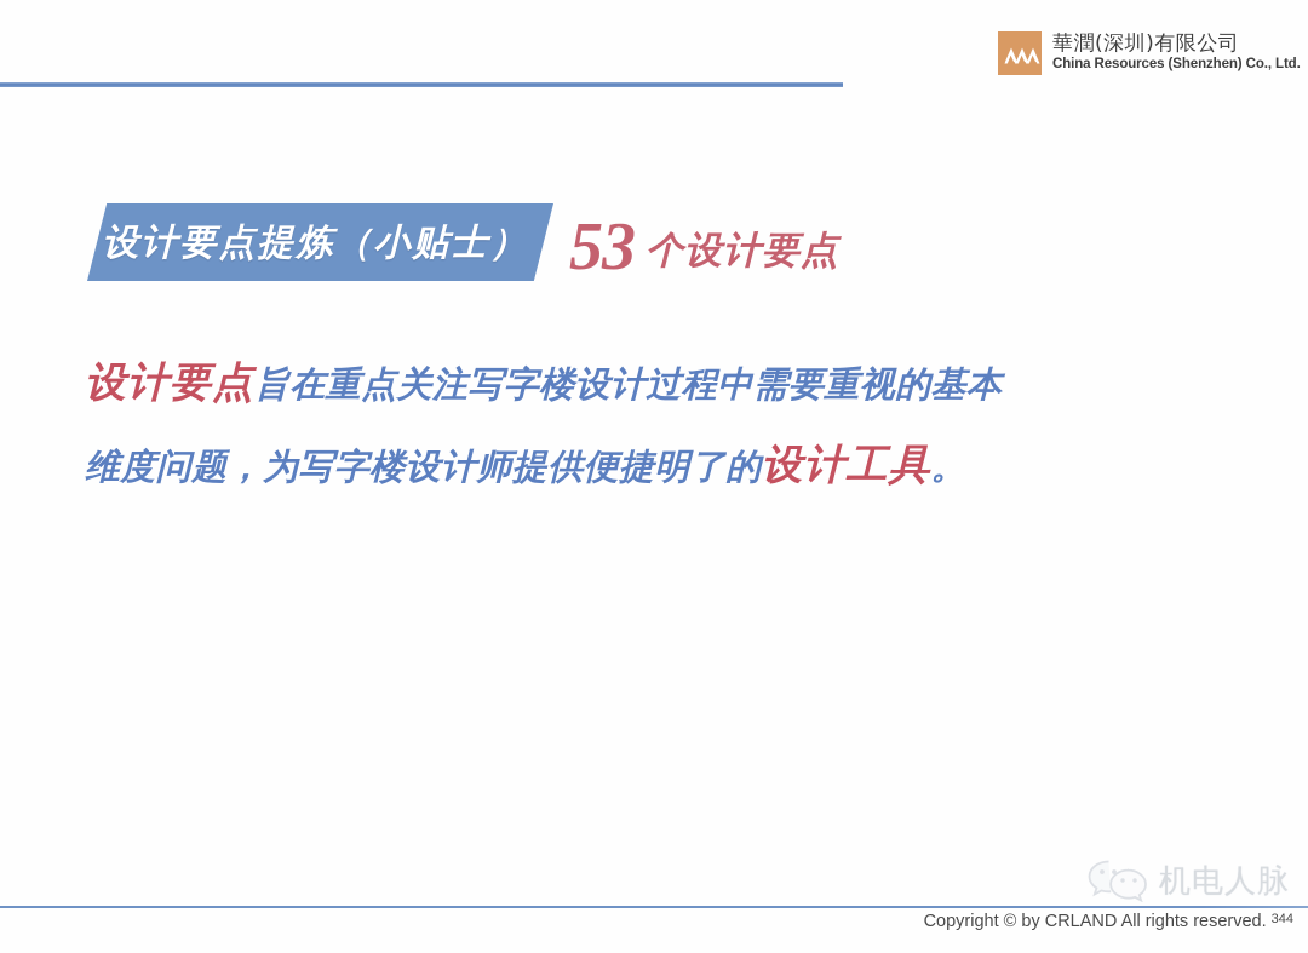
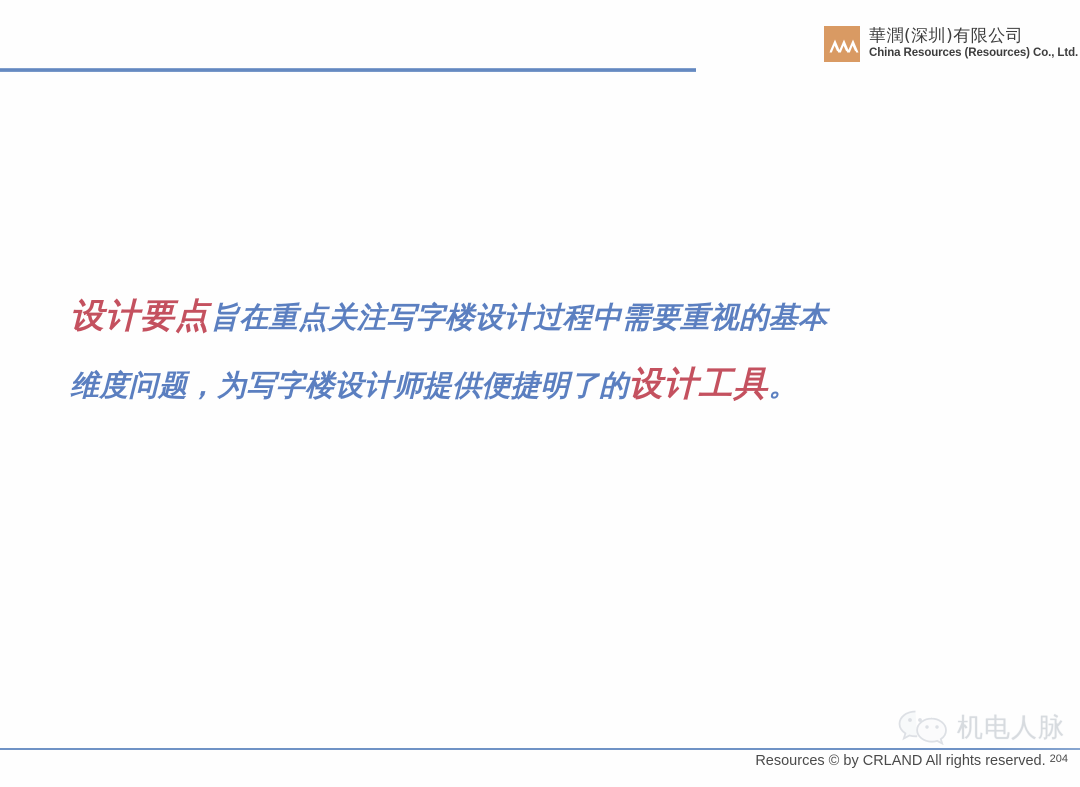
  華潤(深圳)有限公司
- China Resources (Shenzhen) Co., Ltd.
+ China Resources (Resources) Co., Ltd.
- 设计要点提炼（小贴士）
- 53
- 个设计要点
  设计要点旨在重点关注写字楼设计过程中需要重视的基本
  维度问题，为写字楼设计师提供便捷明了的设计工具。
  机电人脉
- Copyright © by CRLAND All rights reserved.
+ Resources © by CRLAND All rights reserved.
- 344
+ 204
